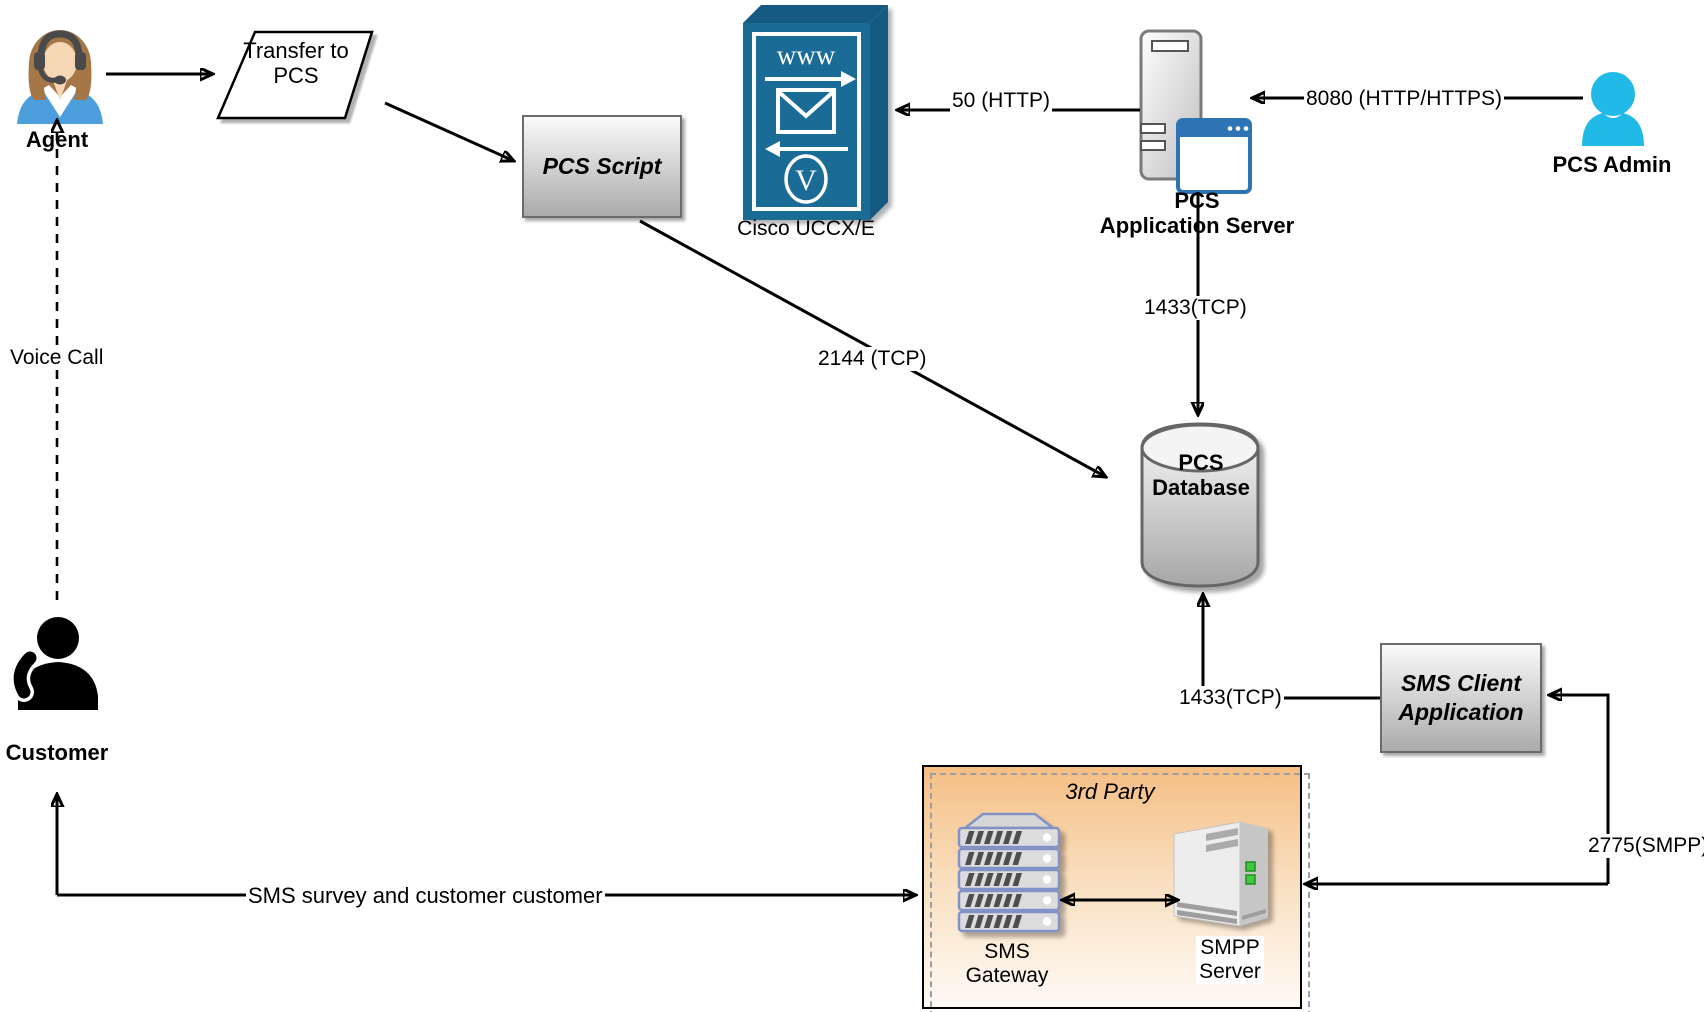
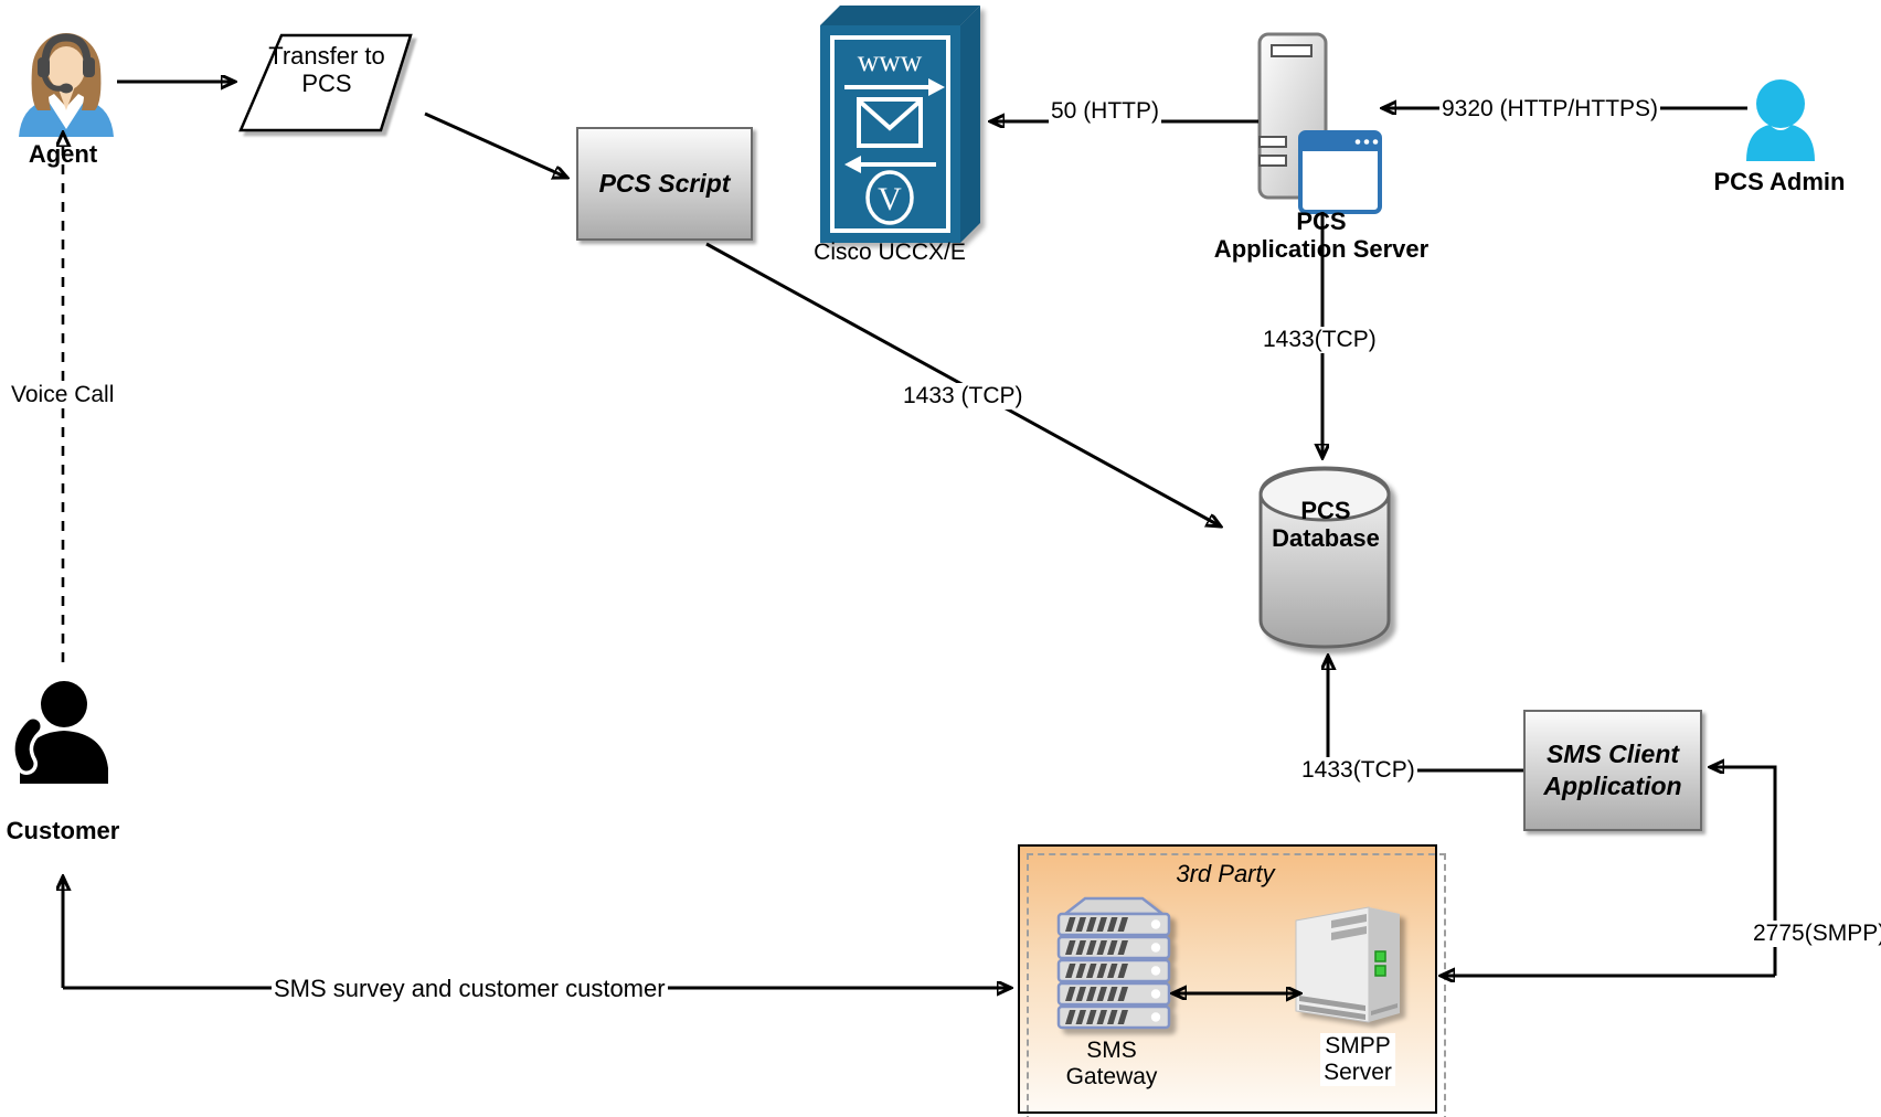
  3rd Party
  Agent
  Transfer to
  PCS
  PCS Script
  www
  V
  Cisco UCCX/E
  PCS
  Application Server
  PCS Admin
  PCS
  Database
  SMS Client
  Application
  SMS
  Gateway
  SMPP
  Server
  Customer
  50 (HTTP)
- 8080 (HTTP/HTTPS)
+ 9320 (HTTP/HTTPS)
- 2144 (TCP)
+ 1433 (TCP)
  1433(TCP)
  1433(TCP)
  2775(SMPP
  Voice Call
  SMS survey and customer customer
